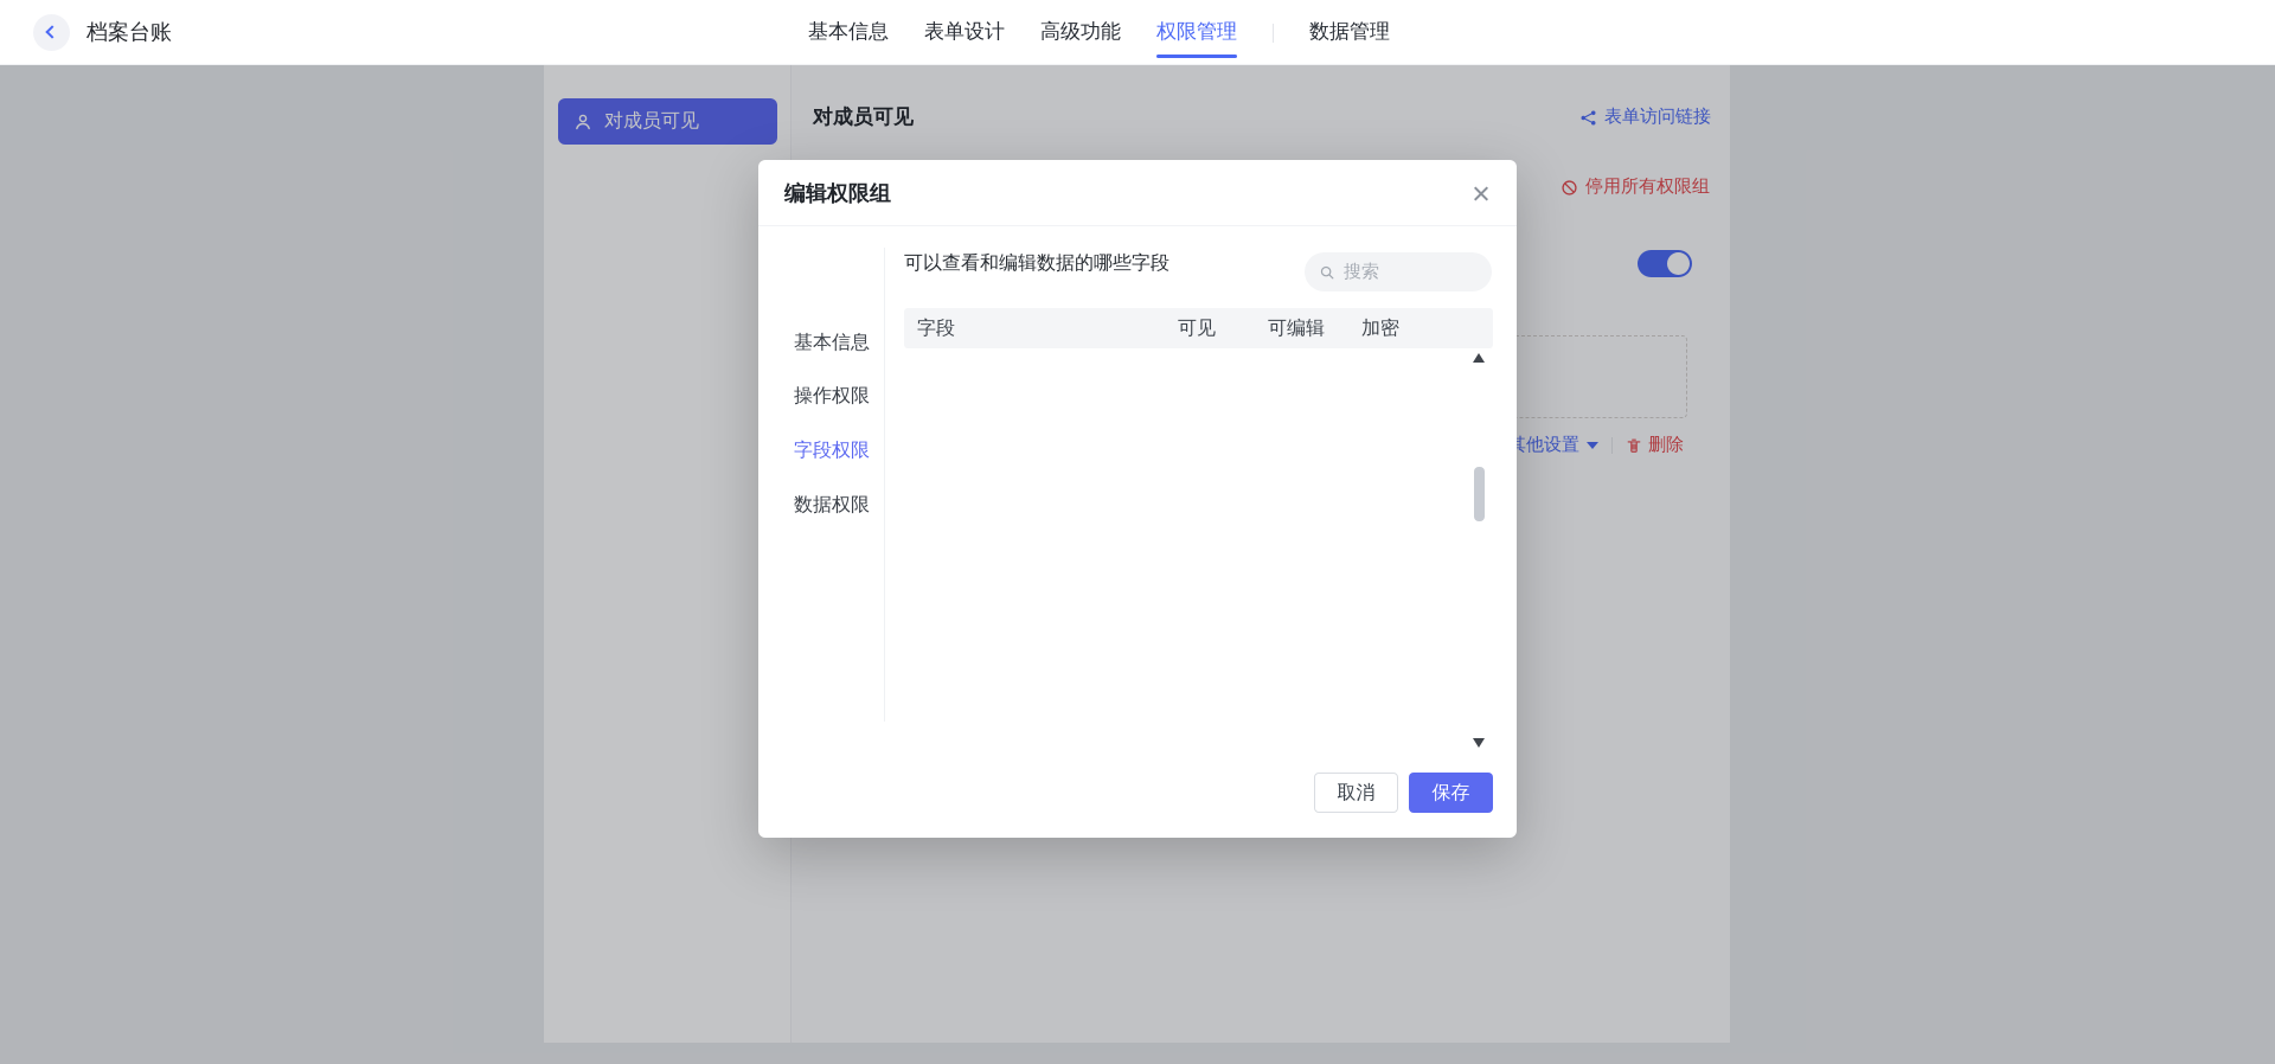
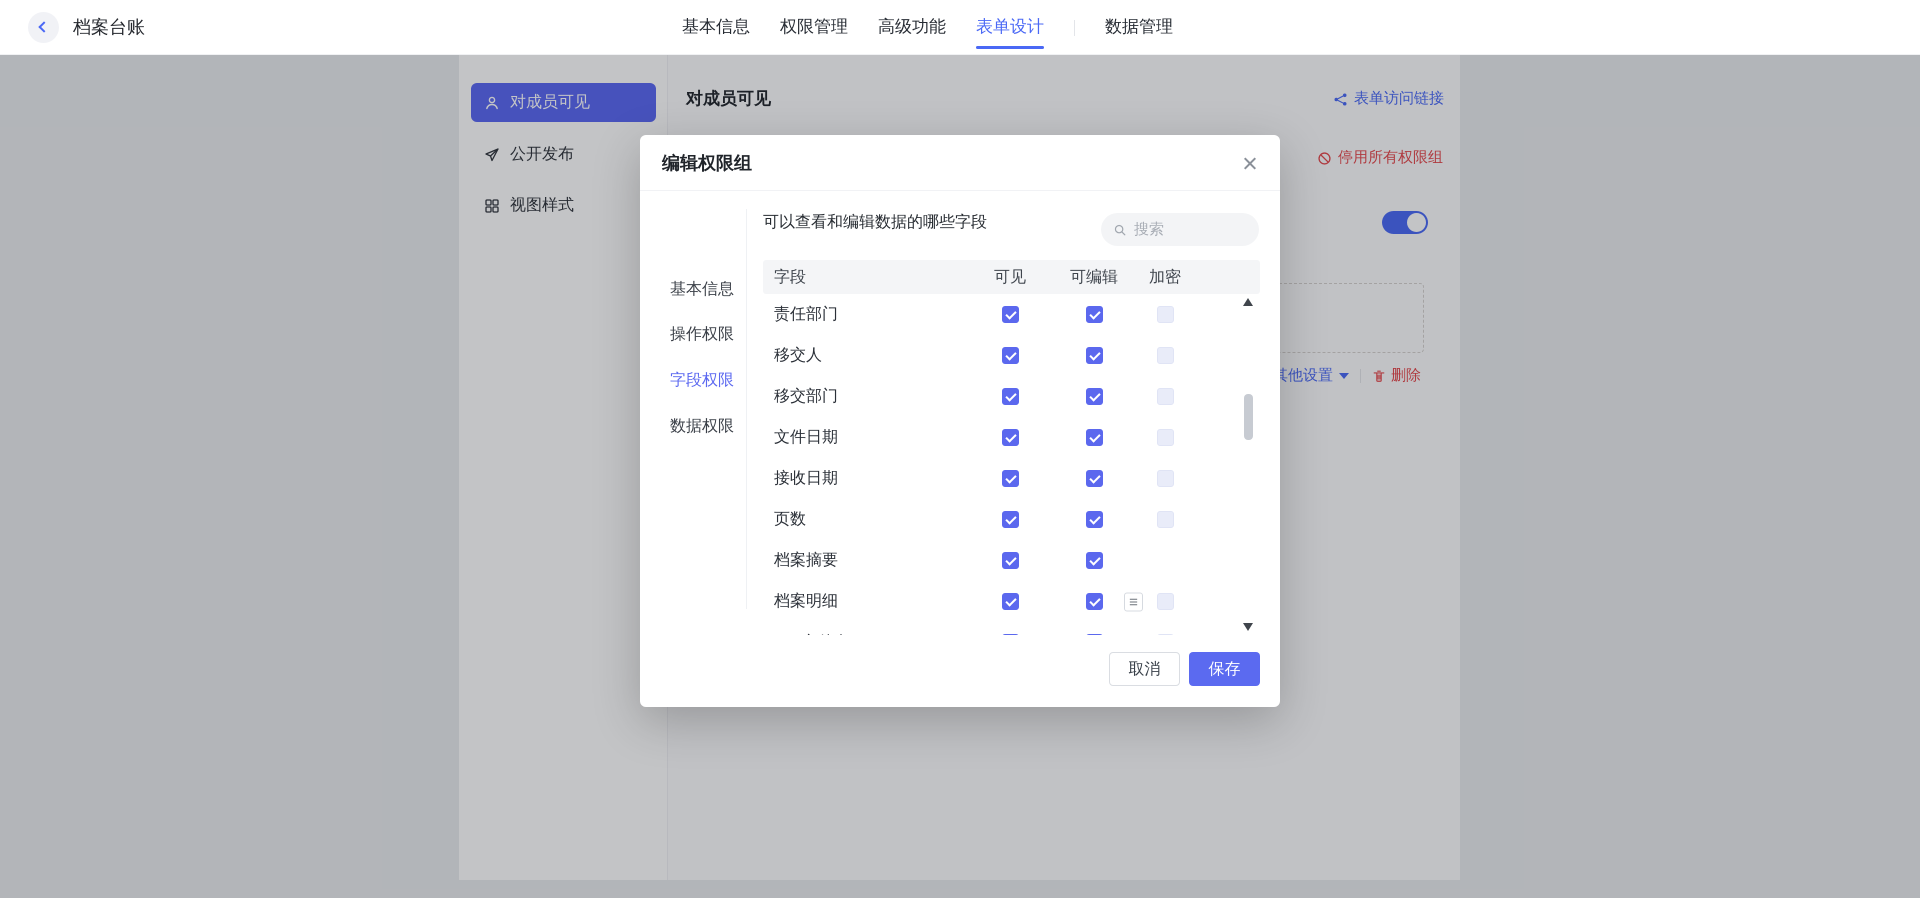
  档案台账
  基本信息
- 表单设计
+ 权限管理
  高级功能
- 权限管理
+ 表单设计
  数据管理
  对成员可见
+ 公开发布
+ 视图样式
  对成员可见
  表单访问链接
  停用所有权限组
  其他设置
  删除
  编辑权限组
  基本信息
  操作权限
  字段权限
  数据权限
  可以查看和编辑数据的哪些字段
  搜索
  字段
  可见
  可编辑
  加密
+ 责任部门
+ 移交人
+ 移交部门
+ 文件日期
+ 接收日期
+ 页数
+ 档案摘要
+ 档案明细
  取消
  保存
